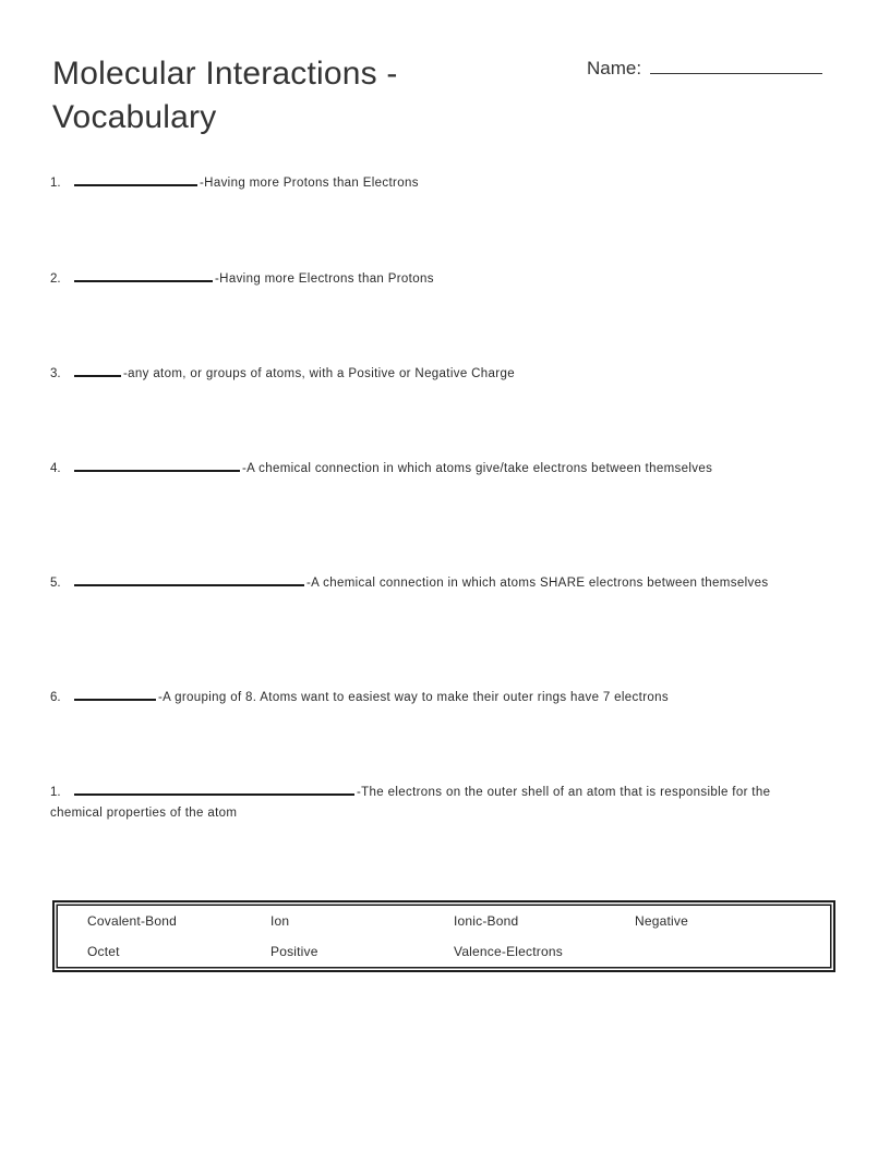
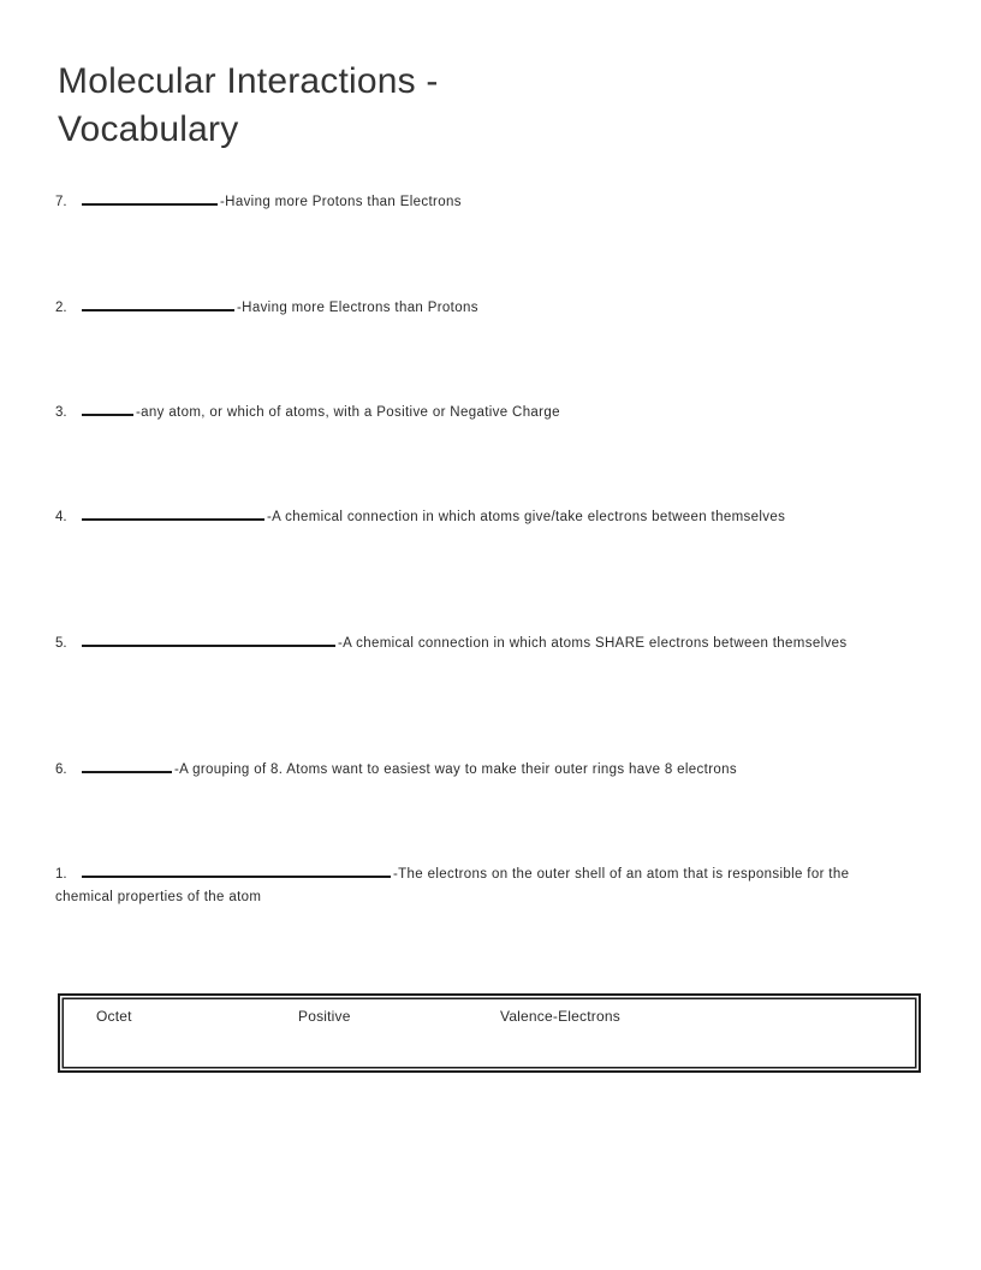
  Molecular Interactions - Vocabulary
- Name:
- 1. -Having more Protons than Electrons
+ 7. -Having more Protons than Electrons
  2. -Having more Electrons than Protons
- 3. -any atom, or groups of atoms, with a Positive or Negative Charge
+ 3. -any atom, or which of atoms, with a Positive or Negative Charge
  4. -A chemical connection in which atoms give/take electrons between themselves
  5. -A chemical connection in which atoms SHARE electrons between themselves
- 6. -A grouping of 8. Atoms want to easiest way to make their outer rings have 7 electrons
+ 6. -A grouping of 8. Atoms want to easiest way to make their outer rings have 8 electrons
  1. -The electrons on the outer shell of an atom that is responsible for the chemical properties of the atom
- Covalent-Bond
- Ion
- Ionic-Bond
- Negative
  Octet
  Positive
  Valence-Electrons
